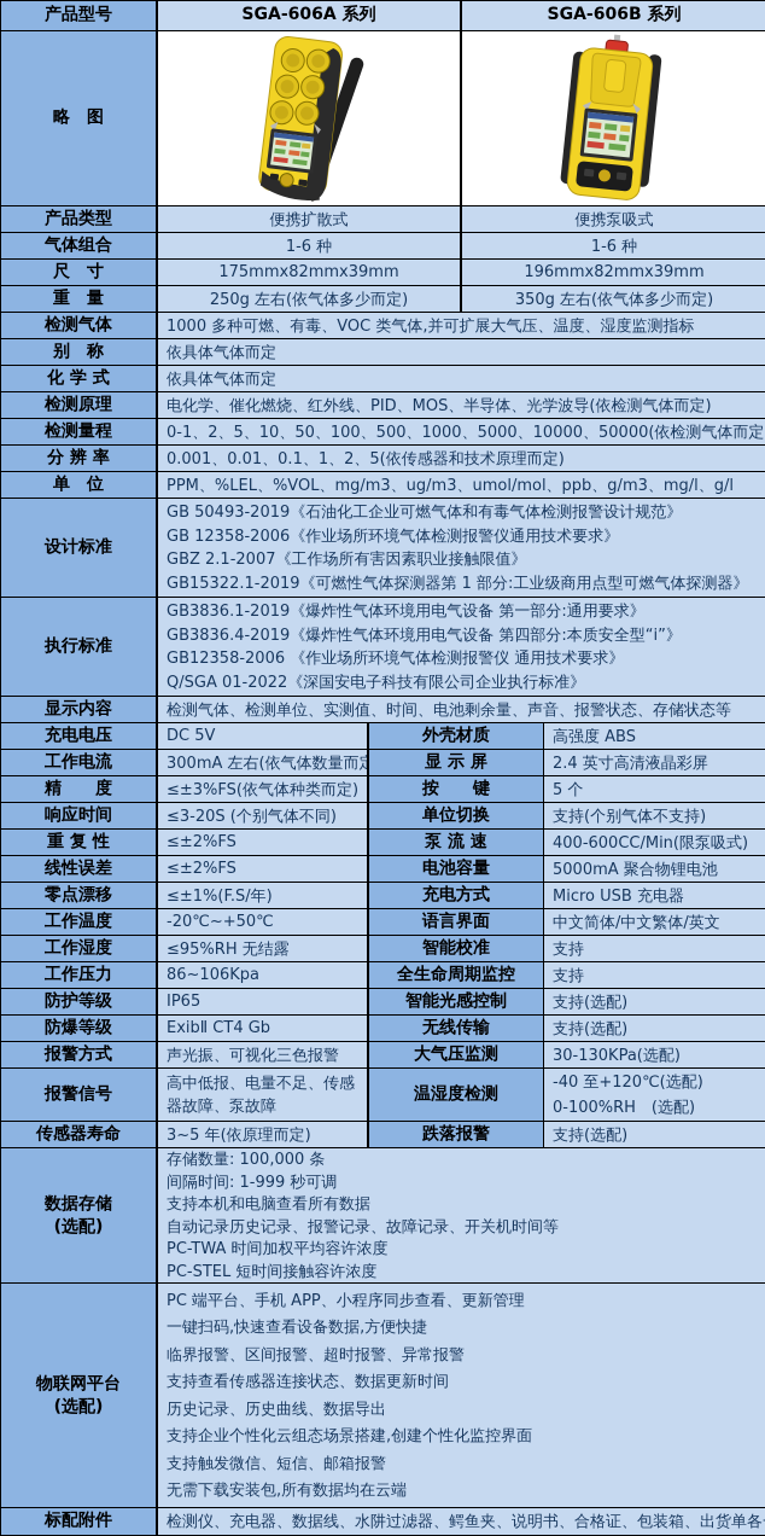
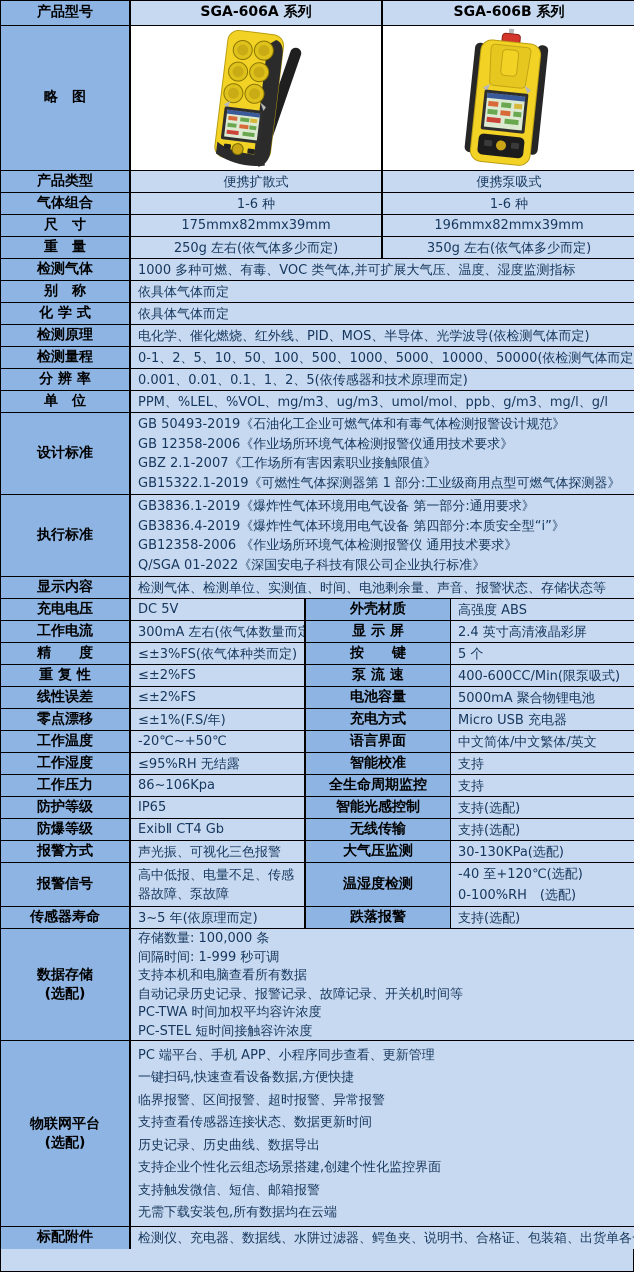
  产品型号
  SGA-606A 系列
  SGA-606B 系列
  略 图
  产品类型
  便携扩散式
  便携泵吸式
  气体组合
  1-6 种
  1-6 种
  尺 寸
  175mmx82mmx39mm
  196mmx82mmx39mm
  重 量
  250g 左右(依气体多少而定)
  350g 左右(依气体多少而定)
  检测气体
  1000 多种可燃、有毒、VOC 类气体,并可扩展大气压、温度、湿度监测指标
  别 称
  依具体气体而定
  化 学 式
  依具体气体而定
  检测原理
  电化学、催化燃烧、红外线、PID、MOS、半导体、光学波导(依检测气体而定)
  检测量程
  0-1、2、5、10、50、100、500、1000、5000、10000、50000(依检测气体而定
  分 辨 率
  0.001、0.01、0.1、1、2、5(依传感器和技术原理而定)
  单 位
  PPM、%LEL、%VOL、mg/m3、ug/m3、umol/mol、ppb、g/m3、mg/l、g/l
  设计标准
  GB 50493-2019《石油化工企业可燃气体和有毒气体检测报警设计规范》
  GB 12358-2006《作业场所环境气体检测报警仪通用技术要求》
  GBZ 2.1-2007《工作场所有害因素职业接触限值》
  GB15322.1-2019《可燃性气体探测器第 1 部分:工业级商用点型可燃气体探测器》
  执行标准
  GB3836.1-2019《爆炸性气体环境用电气设备 第一部分:通用要求》
  GB3836.4-2019《爆炸性气体环境用电气设备 第四部分:本质安全型“i”》
  GB12358-2006 《作业场所环境气体检测报警仪 通用技术要求》
  Q/SGA 01-2022《深国安电子科技有限公司企业执行标准》
  显示内容
  检测气体、检测单位、实测值、时间、电池剩余量、声音、报警状态、存储状态等
  充电电压
  DC 5V
  外壳材质
  高强度 ABS
  工作电流
  300mA 左右(依气体数量而定
  显 示 屏
  2.4 英寸高清液晶彩屏
  精 度
  ≤±3%FS(依气体种类而定)
  按 键
  5 个
- 响应时间
- ≤3-20S (个别气体不同)
- 单位切换
- 支持(个别气体不支持)
  重 复 性
  ≤±2%FS
  泵 流 速
  400-600CC/Min(限泵吸式)
  线性误差
  ≤±2%FS
  电池容量
  5000mA 聚合物锂电池
  零点漂移
  ≤±1%(F.S/年)
  充电方式
  Micro USB 充电器
  工作温度
  -20℃~+50℃
  语言界面
  中文简体/中文繁体/英文
  工作湿度
  ≤95%RH 无结露
  智能校准
  支持
  工作压力
  86~106Kpa
  全生命周期监控
  支持
  防护等级
  IP65
  智能光感控制
  支持(选配)
  防爆等级
  ExibⅡ CT4 Gb
  无线传输
  支持(选配)
  报警方式
  声光振、可视化三色报警
  大气压监测
  30-130KPa(选配)
  报警信号
  高中低报、电量不足、传感器故障、泵故障
  温湿度检测
  -40 至+120℃(选配)
  0-100%RH (选配)
  传感器寿命
  3~5 年(依原理而定)
  跌落报警
  支持(选配)
  数据存储
  (选配)
  存储数量: 100,000 条
  间隔时间: 1-999 秒可调
  支持本机和电脑查看所有数据
  自动记录历史记录、报警记录、故障记录、开关机时间等
  PC-TWA 时间加权平均容许浓度
  PC-STEL 短时间接触容许浓度
  物联网平台
  (选配)
  PC 端平台、手机 APP、小程序同步查看、更新管理
  一键扫码,快速查看设备数据,方便快捷
  临界报警、区间报警、超时报警、异常报警
  支持查看传感器连接状态、数据更新时间
  历史记录、历史曲线、数据导出
  支持企业个性化云组态场景搭建,创建个性化监控界面
  支持触发微信、短信、邮箱报警
  无需下载安装包,所有数据均在云端
  标配附件
  检测仪、充电器、数据线、水阱过滤器、鳄鱼夹、说明书、合格证、包装箱、出货单各
